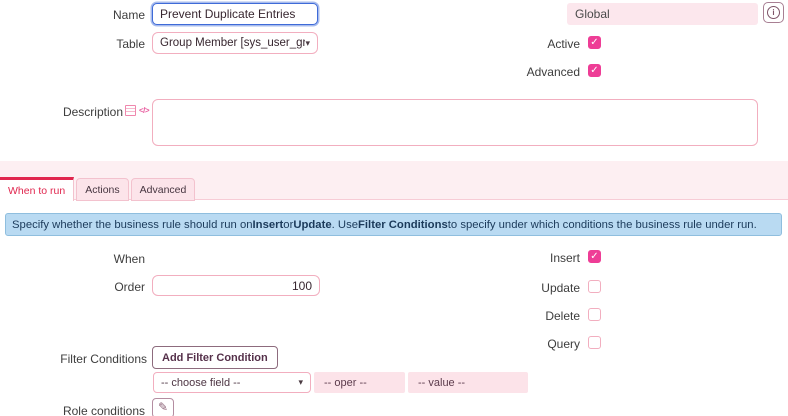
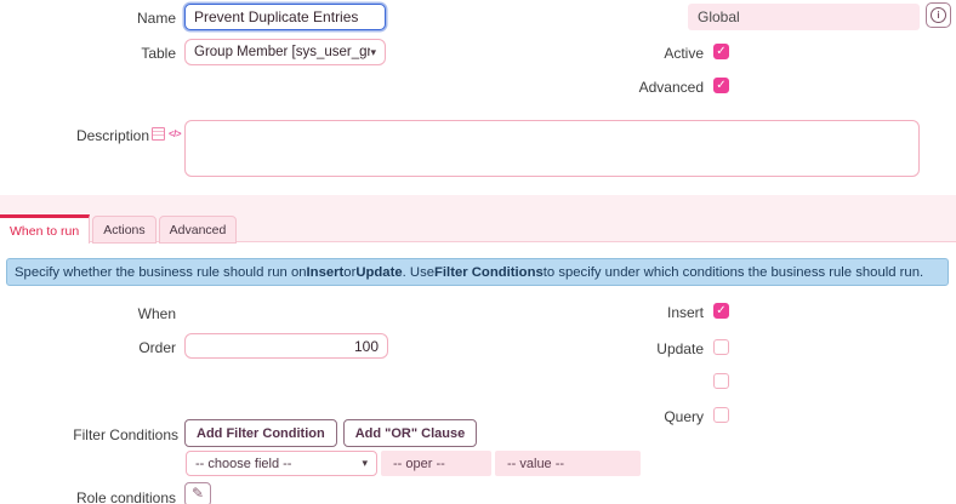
  Name
  Prevent Duplicate Entries
  Table
  Group Member [sys_user_gr
  ▾
  Global
  i
  Active
  ✓
  Advanced
  ✓
  Description
  </>
  When to run
  Actions
  Advanced
  Specify whether the business rule should run on
  Insert
  or
  Update
  . Use
  Filter Conditions
- to specify under which conditions the business rule under run.
+ to specify under which conditions the business rule should run.
  When
  Order
  100
  Insert
  ✓
  Update
- Delete
  Query
  Filter Conditions
  Add Filter Condition
+ Add "OR" Clause
  -- choose field --
  ▾
  -- oper --
  -- value --
  Role conditions
  ✎
